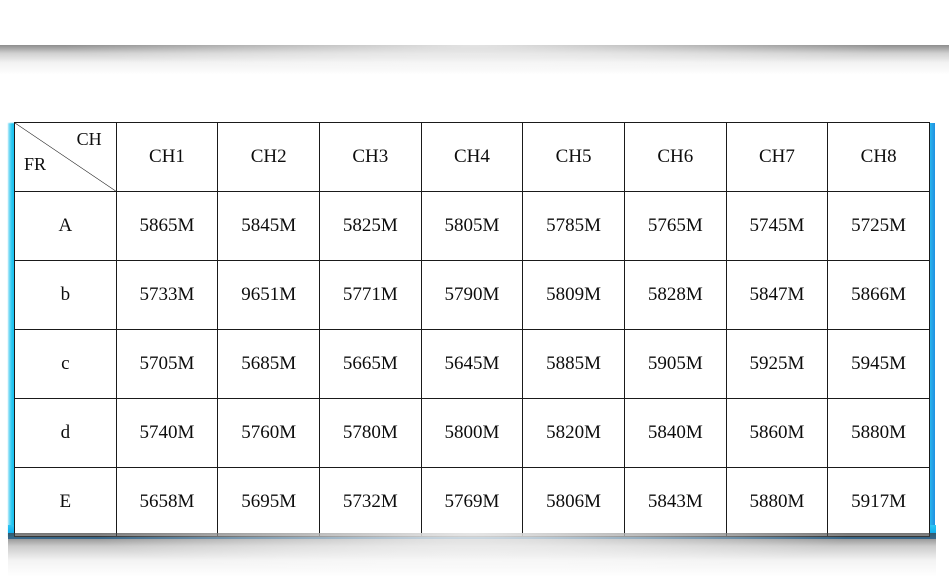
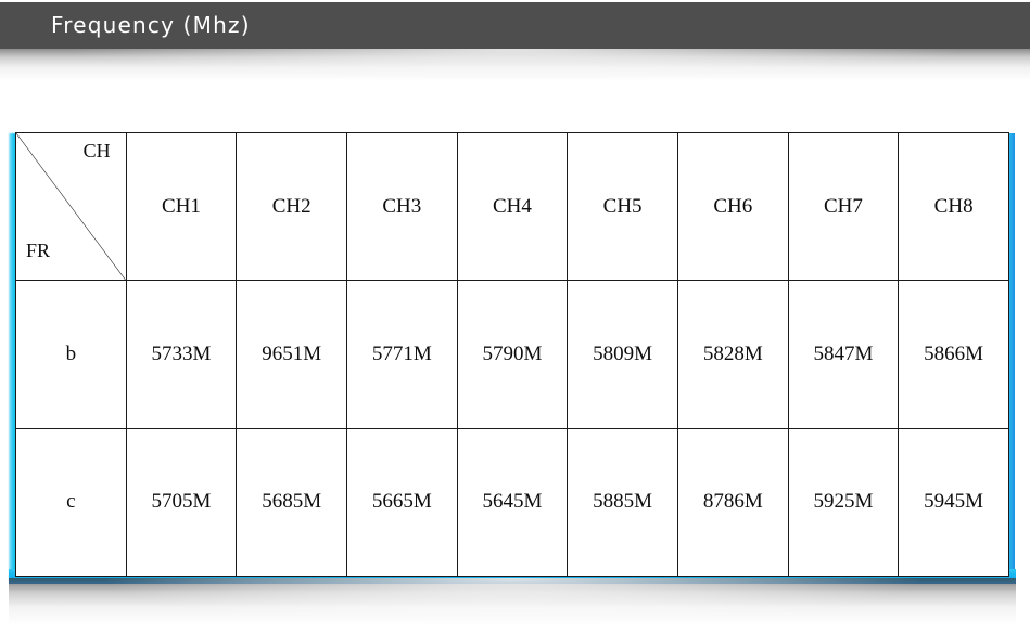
+ Frequency (Mhz)
  CH FR	CH1	CH2	CH3	CH4	CH5	CH6	CH7	CH8
- A	5865M	5845M	5825M	5805M	5785M	5765M	5745M	5725M
  b	5733M	9651M	5771M	5790M	5809M	5828M	5847M	5866M
- c	5705M	5685M	5665M	5645M	5885M	5905M	5925M	5945M
+ c	5705M	5685M	5665M	5645M	5885M	8786M	5925M	5945M
- d	5740M	5760M	5780M	5800M	5820M	5840M	5860M	5880M
- E	5658M	5695M	5732M	5769M	5806M	5843M	5880M	5917M
